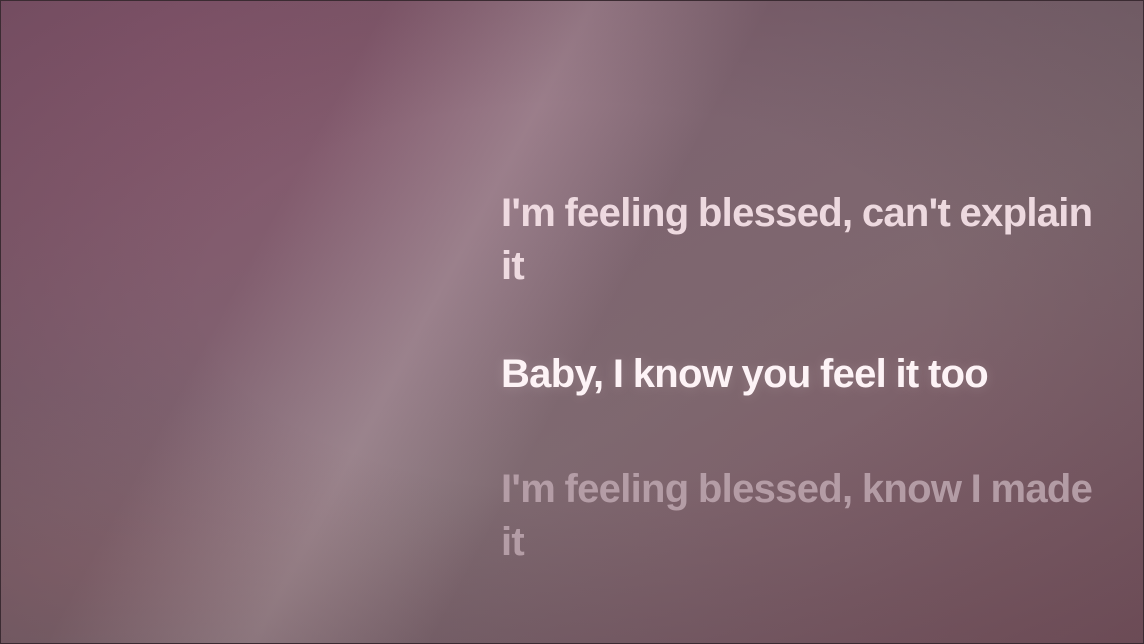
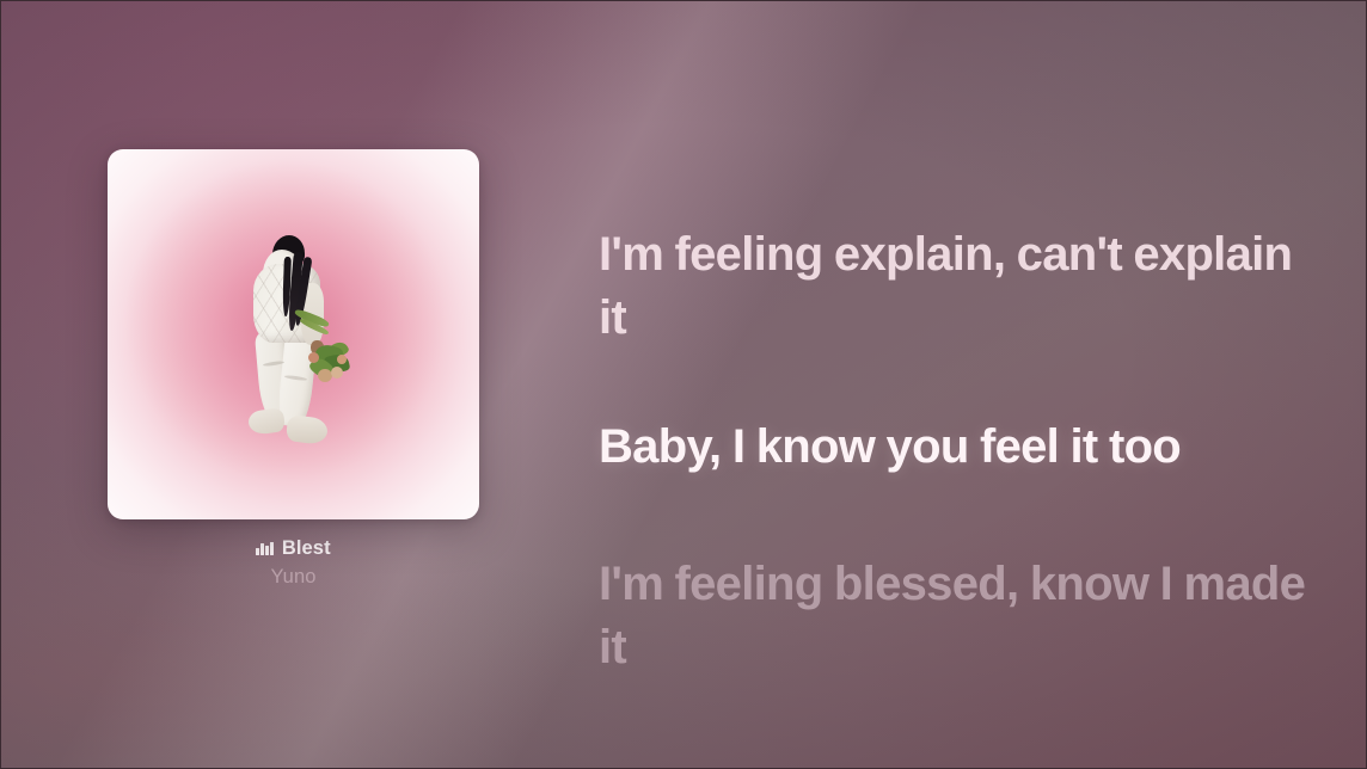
+ Blest
+ Yuno
- I'm feeling blessed, can't explain it
+ I'm feeling explain, can't explain it
  Baby, I know you feel it too
  I'm feeling blessed, know I made it
